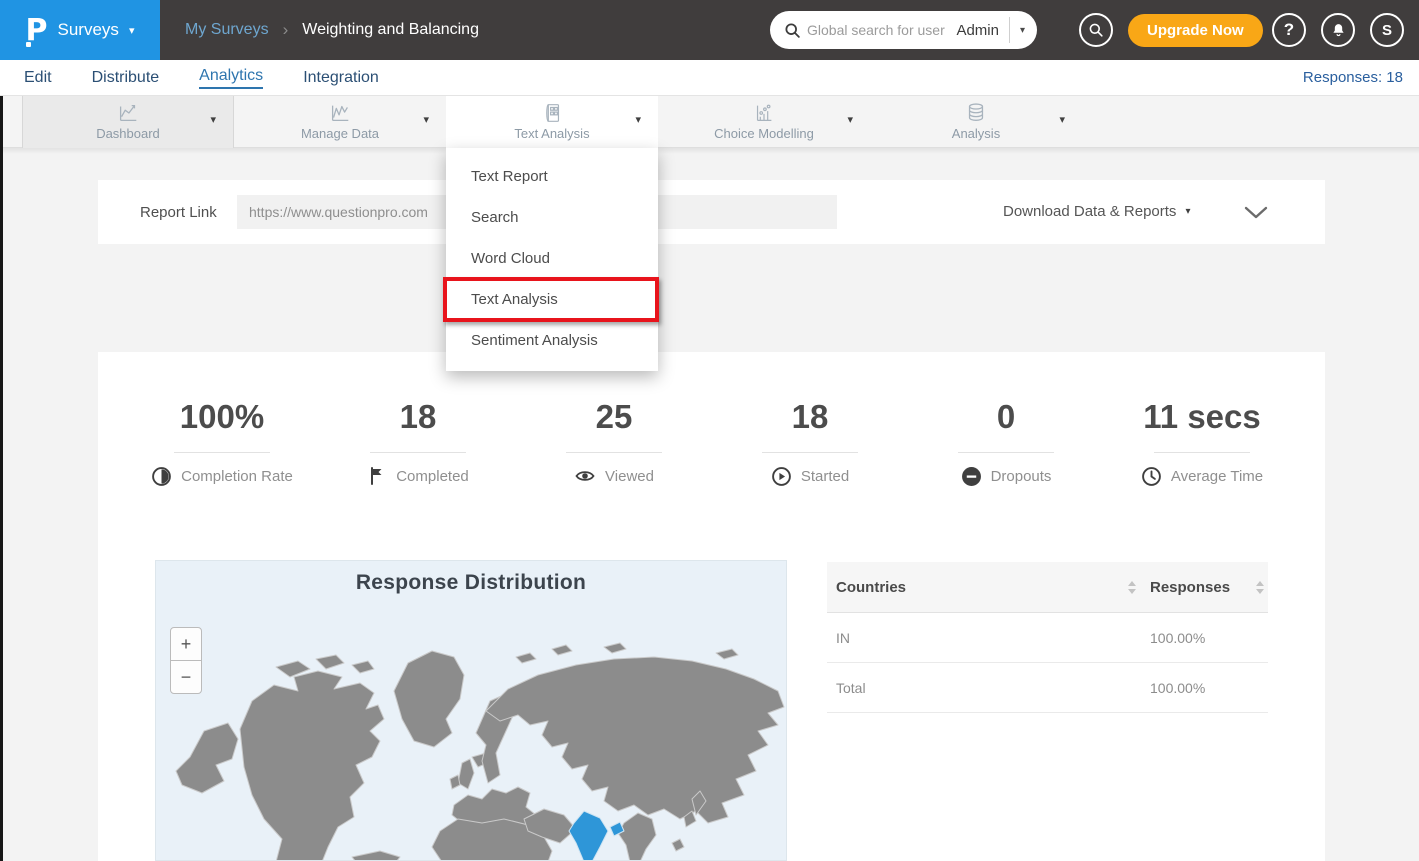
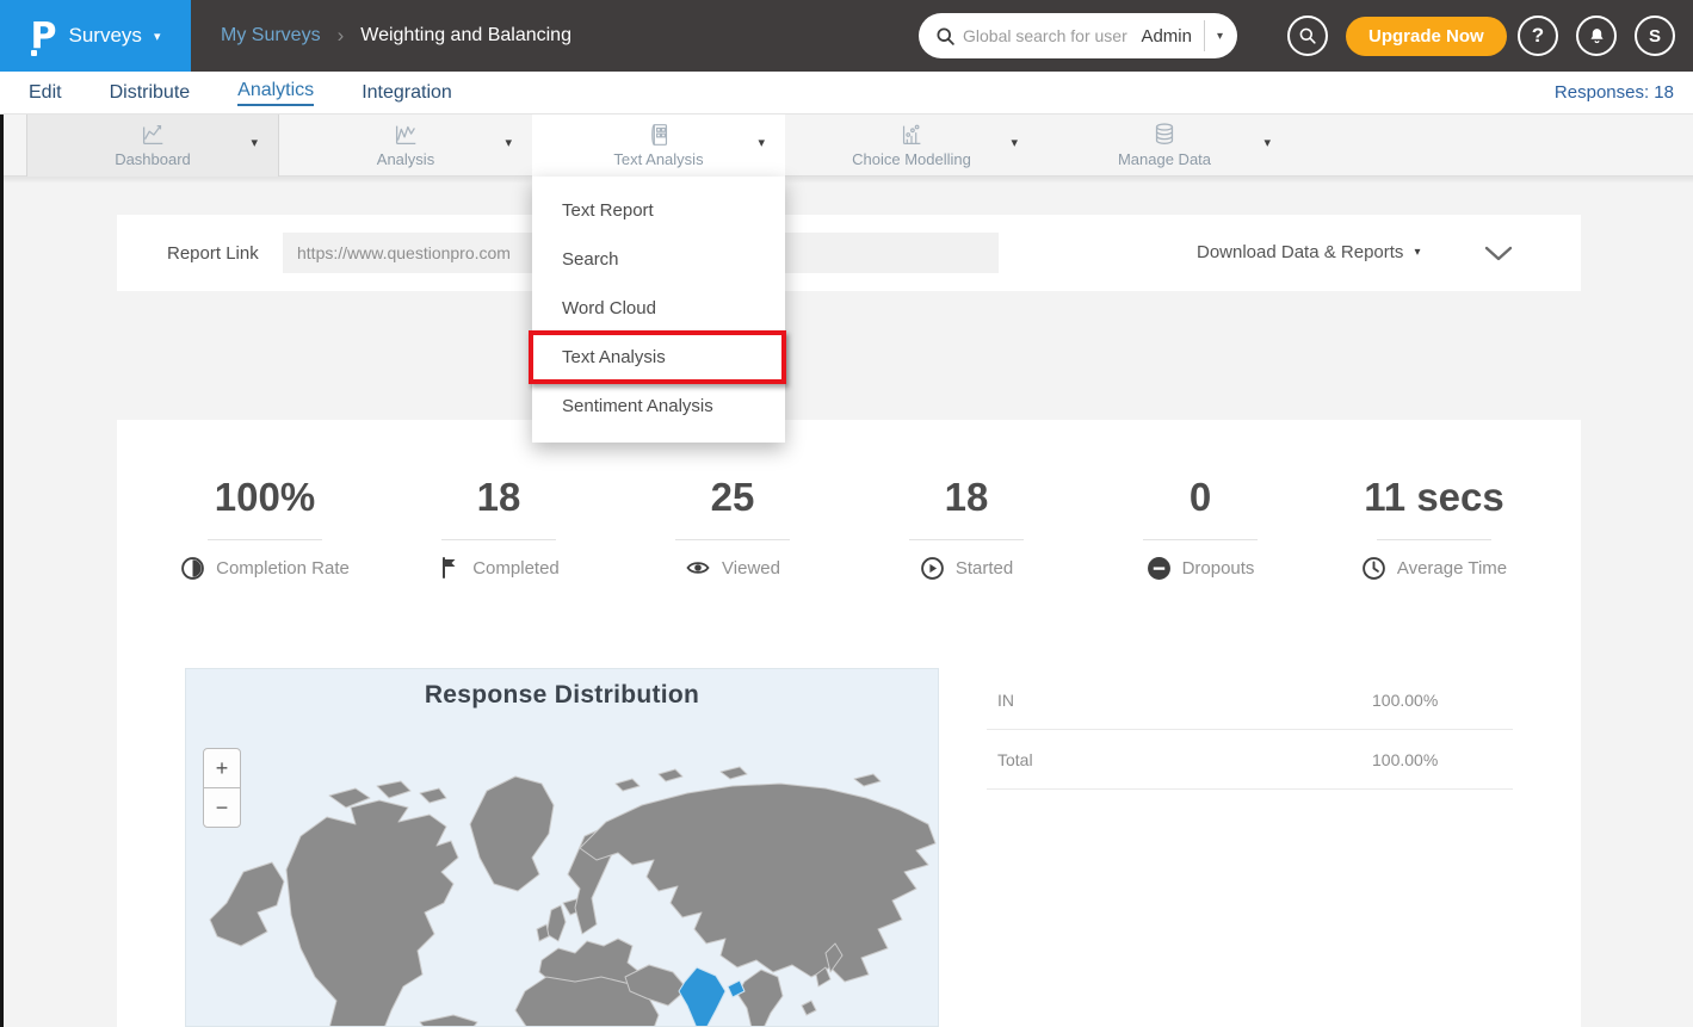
  P
  Surveys
  ▾
  My Surveys
  ›
  Weighting and Balancing
  Global search for user
  Admin
  ▾
  Upgrade Now
  ?
  S
  Edit
  Distribute
  Analytics
  Integration
  Responses: 18
  Dashboard
  ▾
- Manage Data
+ Analysis
  ▾
  Text Analysis
  ▾
  Choice Modelling
  ▾
- Analysis
+ Manage Data
  ▾
  Report Link
  https://www.questionpro.com
  Download Data & Reports
  ▾
  100%
  Completion Rate
  18
  Completed
  25
  Viewed
  18
  Started
  0
  Dropouts
  11 secs
  Average Time
  Response Distribution
  + −
- Countries
- Responses
  IN
  100.00%
  Total
  100.00%
  Text Report
  Search
  Word Cloud
  Text Analysis
  Sentiment Analysis
